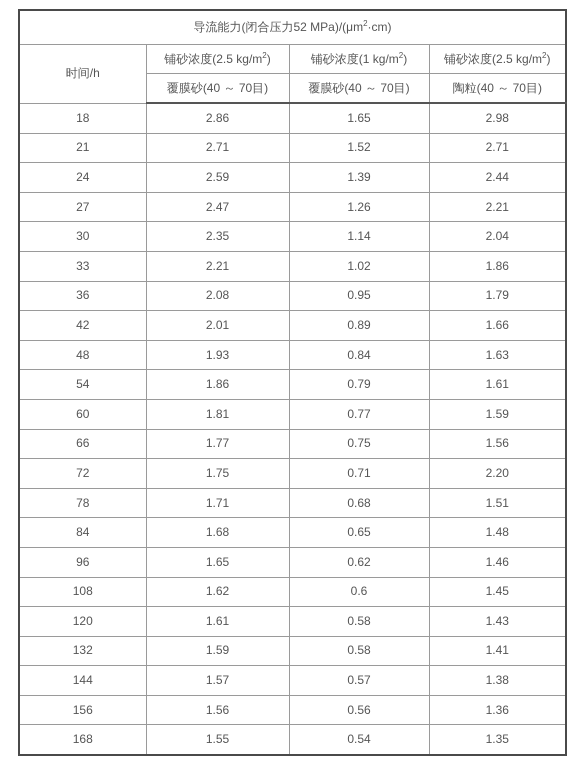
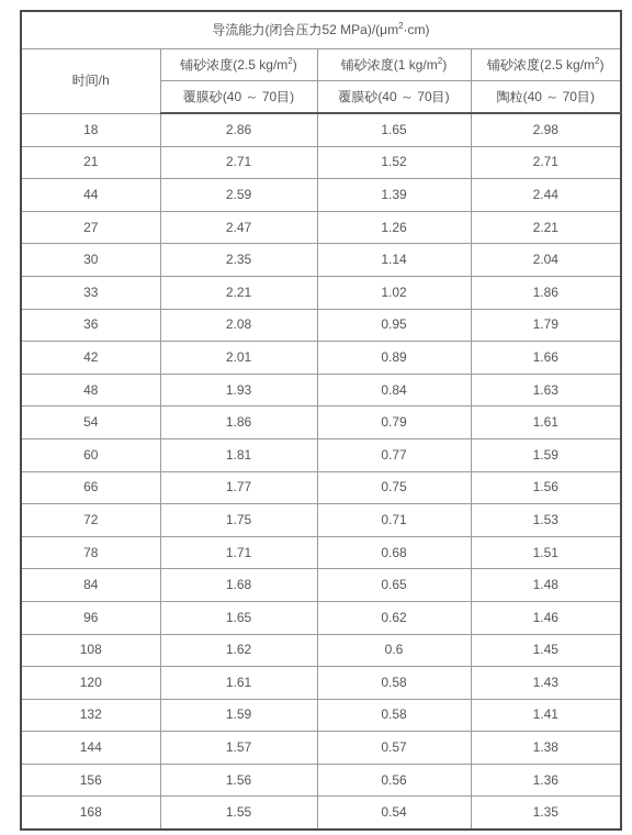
  导流能力(闭合压力52 MPa)/(μm2·cm)
  时间/h	铺砂浓度(2.5 kg/m2)	铺砂浓度(1 kg/m2)	铺砂浓度(2.5 kg/m2)
  覆膜砂(40 ～ 70目)	覆膜砂(40 ～ 70目)	陶粒(40 ～ 70目)
  18	2.86	1.65	2.98
  21	2.71	1.52	2.71
- 24	2.59	1.39	2.44
+ 44	2.59	1.39	2.44
  27	2.47	1.26	2.21
  30	2.35	1.14	2.04
  33	2.21	1.02	1.86
  36	2.08	0.95	1.79
  42	2.01	0.89	1.66
  48	1.93	0.84	1.63
  54	1.86	0.79	1.61
  60	1.81	0.77	1.59
  66	1.77	0.75	1.56
- 72	1.75	0.71	2.20
+ 72	1.75	0.71	1.53
  78	1.71	0.68	1.51
  84	1.68	0.65	1.48
  96	1.65	0.62	1.46
  108	1.62	0.6	1.45
  120	1.61	0.58	1.43
  132	1.59	0.58	1.41
  144	1.57	0.57	1.38
  156	1.56	0.56	1.36
  168	1.55	0.54	1.35
